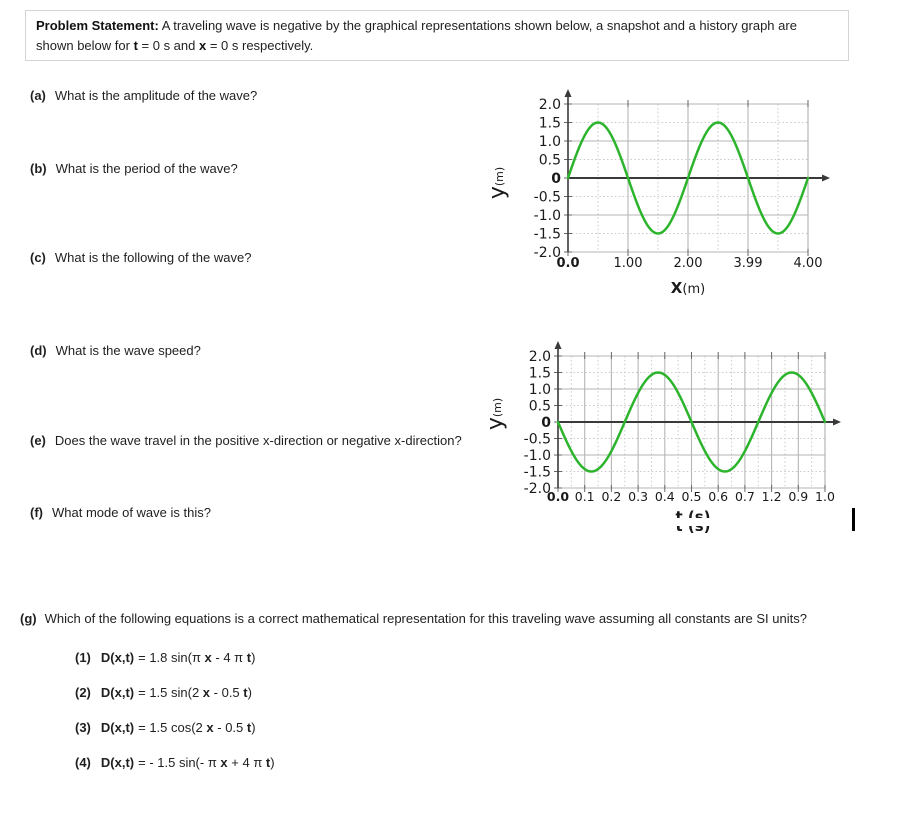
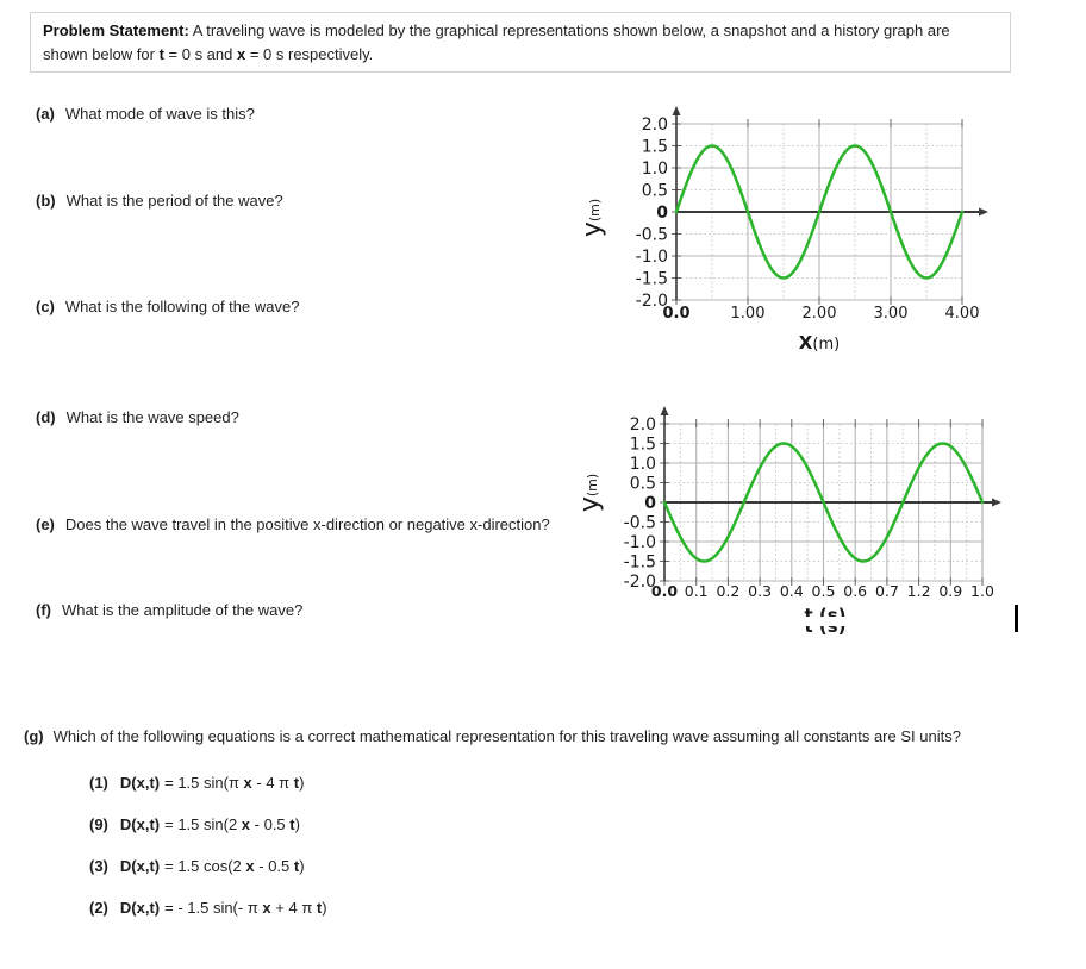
- Problem Statement: A traveling wave is negative by the graphical representations shown below, a snapshot and a history graph are
+ Problem Statement: A traveling wave is modeled by the graphical representations shown below, a snapshot and a history graph are
  shown below for t = 0 s and x = 0 s respectively.
- (a) What is the amplitude of the wave?
+ (a) What mode of wave is this?
  (b) What is the period of the wave?
  (c) What is the following of the wave?
  (d) What is the wave speed?
  (e) Does the wave travel in the positive x-direction or negative x-direction?
- (f) What mode of wave is this?
+ (f) What is the amplitude of the wave?
  0.0
  1.00
  2.00
- 3.99
+ 3.00
  4.00
  2.0
  1.5
  1.0
  0.5
  0
  -0.5
  -1.0
  -1.5
  -2.0
  X(m)
  0.0
  0.1
  0.2
  0.3
  0.4
  0.5
  0.6
  0.7
  1.2
  0.9
  1.0
  2.0
  1.5
  1.0
  0.5
  0
  -0.5
  -1.0
  -1.5
  -2.0
  t (s)
  t (s)
  (g) Which of the following equations is a correct mathematical representation for this traveling wave assuming all constants are SI units?
- (1) D(x,t) = 1.8 sin(π x - 4 π t)
+ (1) D(x,t) = 1.5 sin(π x - 4 π t)
- (2) D(x,t) = 1.5 sin(2 x - 0.5 t)
+ (9) D(x,t) = 1.5 sin(2 x - 0.5 t)
  (3) D(x,t) = 1.5 cos(2 x - 0.5 t)
- (4) D(x,t) = - 1.5 sin(- π x + 4 π t)
+ (2) D(x,t) = - 1.5 sin(- π x + 4 π t)
